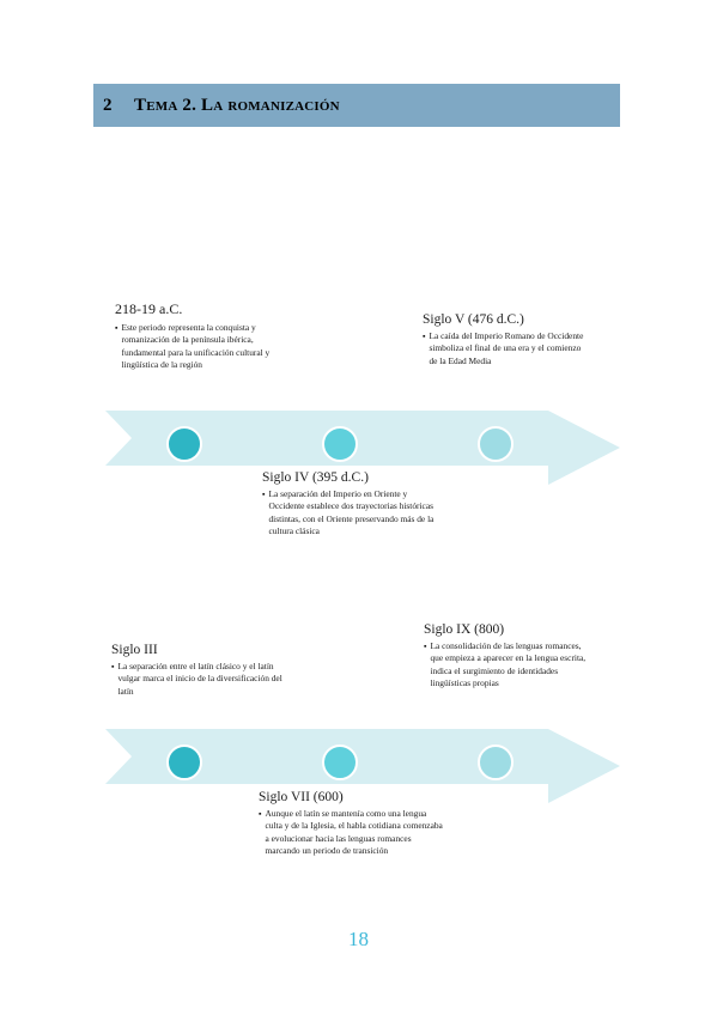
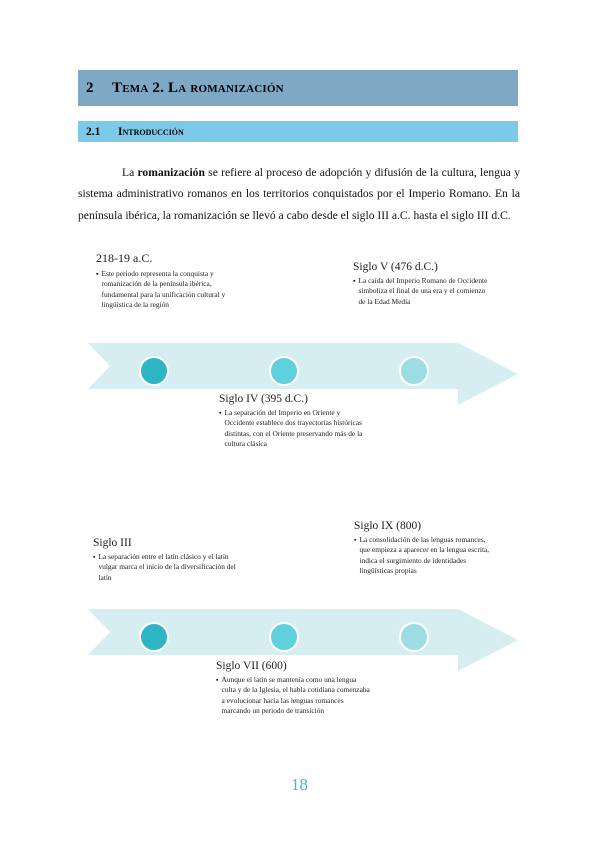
  2
  Tema 2. La romanización
+ 2.1
+ Introducción
+ La romanización se refiere al proceso de adopción y difusión de la cultura, lengua y sistema administrativo romanos en los territorios conquistados por el Imperio Romano. En la península ibérica, la romanización se llevó a cabo desde el siglo III a.C. hasta el siglo III d.C.
  218-19 a.C.
  ▪
  Este periodo representa la conquista y romanización de la península ibérica, fundamental para la unificación cultural y lingüística de la región
  Siglo V (476 d.C.)
  ▪
  La caída del Imperio Romano de Occidente simboliza el final de una era y el comienzo de la Edad Media
  Siglo IV (395 d.C.)
  ▪
  La separación del Imperio en Oriente y Occidente establece dos trayectorias históricas distintas, con el Oriente preservando más de la cultura clásica
  Siglo III
  ▪
  La separación entre el latín clásico y el latín vulgar marca el inicio de la diversificación del latín
  Siglo IX (800)
  ▪
  La consolidación de las lenguas romances, que empieza a aparecer en la lengua escrita, indica el surgimiento de identidades lingüísticas propias
  Siglo VII (600)
  ▪
  Aunque el latín se mantenía como una lengua culta y de la Iglesia, el habla cotidiana comenzaba a evolucionar hacia las lenguas romances marcando un periodo de transición
  18
